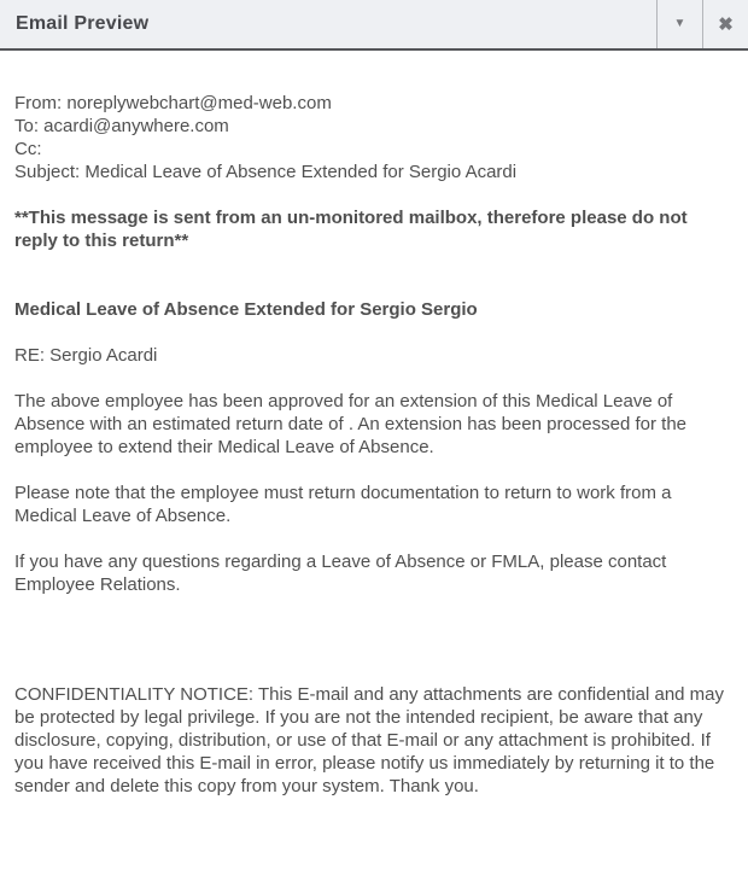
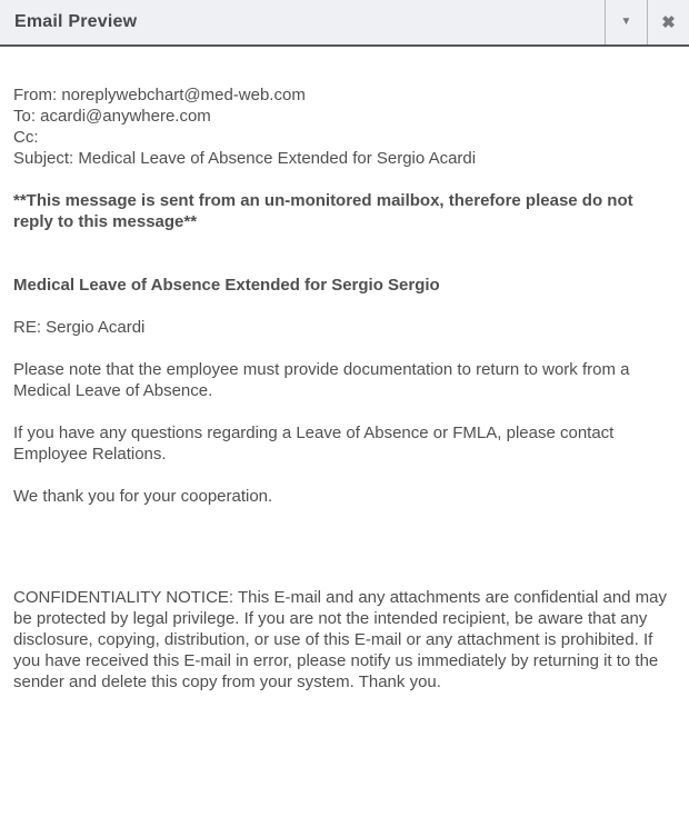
  Email Preview
  ▼
  ✖
  From: noreplywebchart@med-web.com
  To: acardi@anywhere.com
  Cc:
  Subject: Medical Leave of Absence Extended for Sergio Acardi
- **This message is sent from an un-monitored mailbox, therefore please do not reply to this return**
+ **This message is sent from an un-monitored mailbox, therefore please do not reply to this message**
  Medical Leave of Absence Extended for Sergio Sergio
  RE: Sergio Acardi
- The above employee has been approved for an extension of this Medical Leave of Absence with an estimated return date of . An extension has been processed for the employee to extend their Medical Leave of Absence.
- Please note that the employee must return documentation to return to work from a Medical Leave of Absence.
+ Please note that the employee must provide documentation to return to work from a Medical Leave of Absence.
  If you have any questions regarding a Leave of Absence or FMLA, please contact Employee Relations.
+ We thank you for your cooperation.
- CONFIDENTIALITY NOTICE: This E-mail and any attachments are confidential and may be protected by legal privilege. If you are not the intended recipient, be aware that any disclosure, copying, distribution, or use of that E-mail or any attachment is prohibited. If you have received this E-mail in error, please notify us immediately by returning it to the sender and delete this copy from your system. Thank you.
+ CONFIDENTIALITY NOTICE: This E-mail and any attachments are confidential and may be protected by legal privilege. If you are not the intended recipient, be aware that any disclosure, copying, distribution, or use of this E-mail or any attachment is prohibited. If you have received this E-mail in error, please notify us immediately by returning it to the sender and delete this copy from your system. Thank you.
